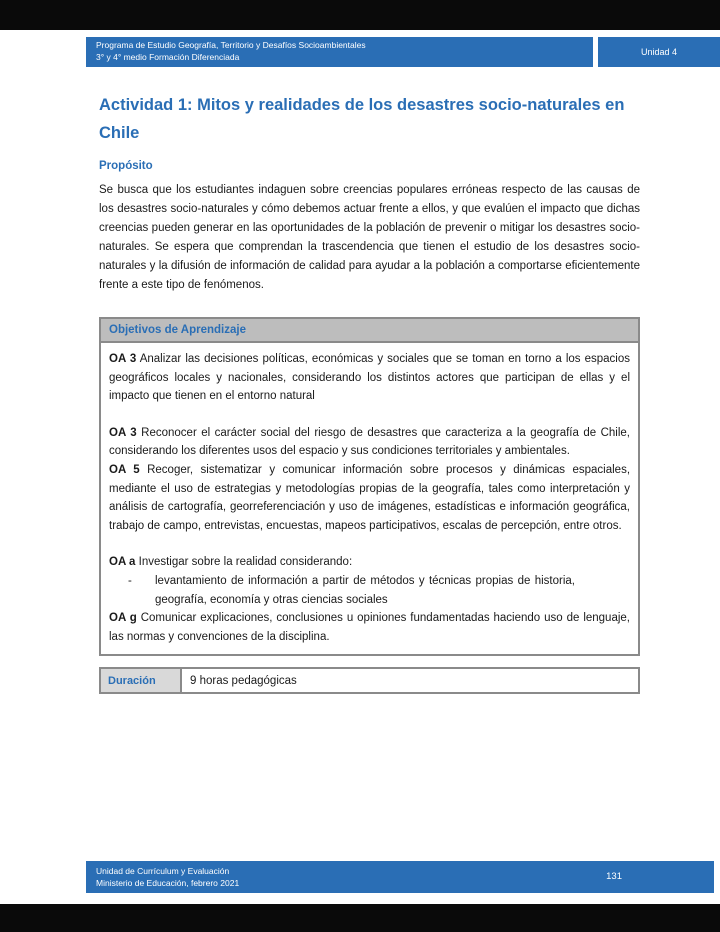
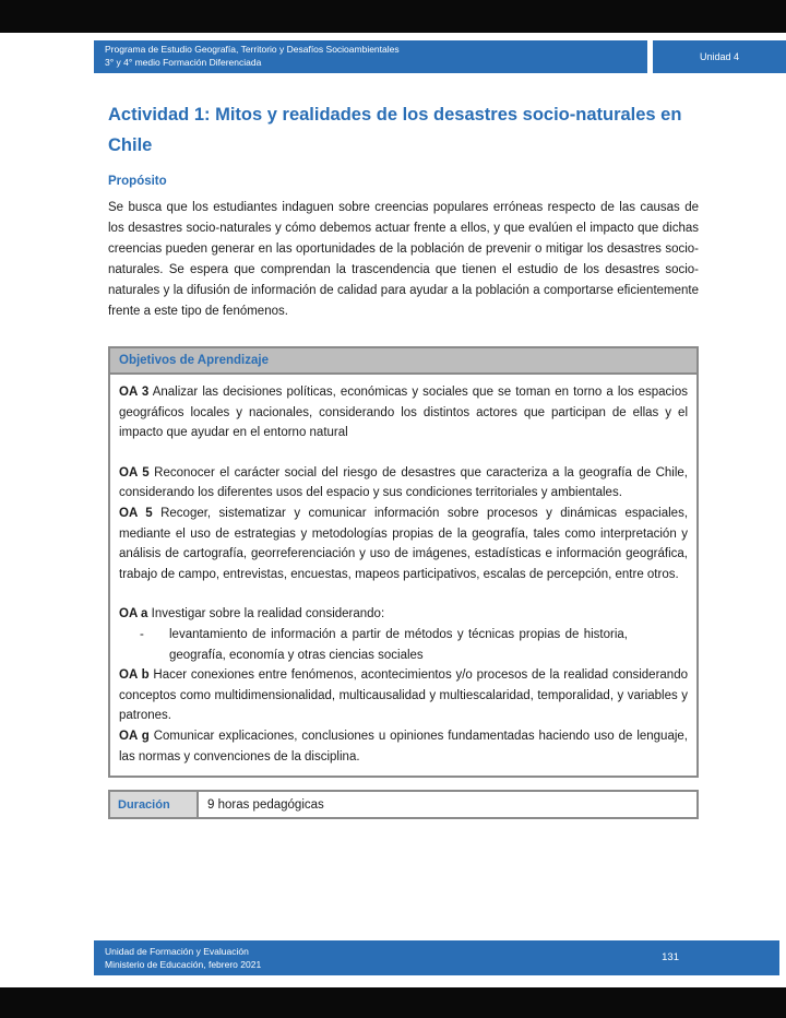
  Programa de Estudio Geografía, Territorio y Desafíos Socioambientales
  3° y 4° medio Formación Diferenciada
  Unidad 4
  Actividad 1: Mitos y realidades de los desastres socio-naturales en Chile
  Propósito
  Se busca que los estudiantes indaguen sobre creencias populares erróneas respecto de las causas de los desastres socio-naturales y cómo debemos actuar frente a ellos, y que evalúen el impacto que dichas creencias pueden generar en las oportunidades de la población de prevenir o mitigar los desastres socio-naturales. Se espera que comprendan la trascendencia que tienen el estudio de los desastres socio-naturales y la difusión de información de calidad para ayudar a la población a comportarse eficientemente frente a este tipo de fenómenos.
  Objetivos de Aprendizaje
- OA 3 Analizar las decisiones políticas, económicas y sociales que se toman en torno a los espacios geográficos locales y nacionales, considerando los distintos actores que participan de ellas y el impacto que tienen en el entorno natural
+ OA 3 Analizar las decisiones políticas, económicas y sociales que se toman en torno a los espacios geográficos locales y nacionales, considerando los distintos actores que participan de ellas y el impacto que ayudar en el entorno natural
- OA 3 Reconocer el carácter social del riesgo de desastres que caracteriza a la geografía de Chile, considerando los diferentes usos del espacio y sus condiciones territoriales y ambientales.
+ OA 5 Reconocer el carácter social del riesgo de desastres que caracteriza a la geografía de Chile, considerando los diferentes usos del espacio y sus condiciones territoriales y ambientales.
  OA 5 Recoger, sistematizar y comunicar información sobre procesos y dinámicas espaciales, mediante el uso de estrategias y metodologías propias de la geografía, tales como interpretación y análisis de cartografía, georreferenciación y uso de imágenes, estadísticas e información geográfica, trabajo de campo, entrevistas, encuestas, mapeos participativos, escalas de percepción, entre otros.
  OA a Investigar sobre la realidad considerando:
  -
  levantamiento de información a partir de métodos y técnicas propias de historia, geografía, economía y otras ciencias sociales
+ OA b Hacer conexiones entre fenómenos, acontecimientos y/o procesos de la realidad considerando conceptos como multidimensionalidad, multicausalidad y multiescalaridad, temporalidad, y variables y patrones.
  OA g Comunicar explicaciones, conclusiones u opiniones fundamentadas haciendo uso de lenguaje, las normas y convenciones de la disciplina.
  Duración
  9 horas pedagógicas
- Unidad de Currículum y Evaluación
+ Unidad de Formación y Evaluación
  Ministerio de Educación, febrero 2021
  131
